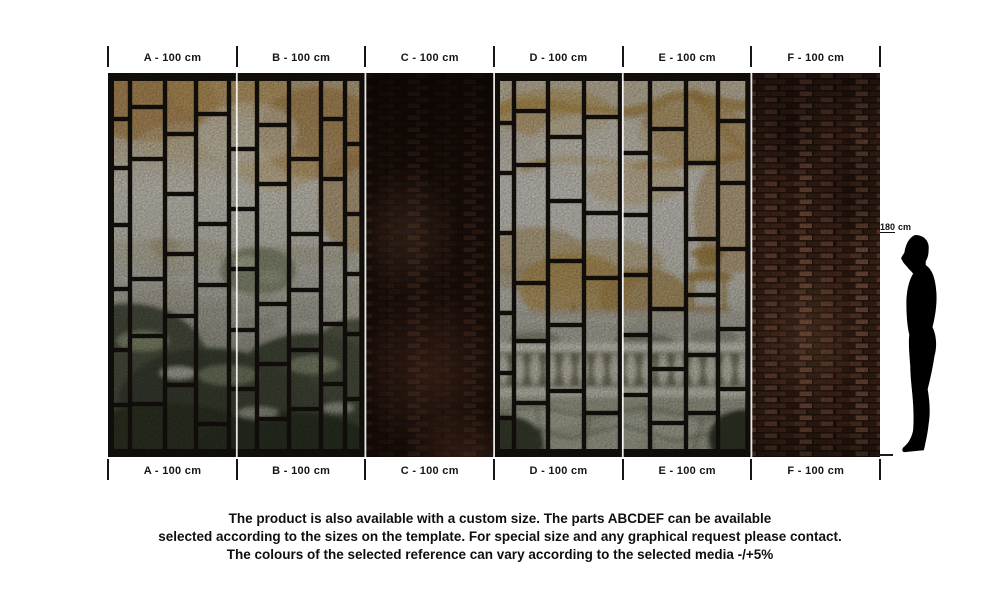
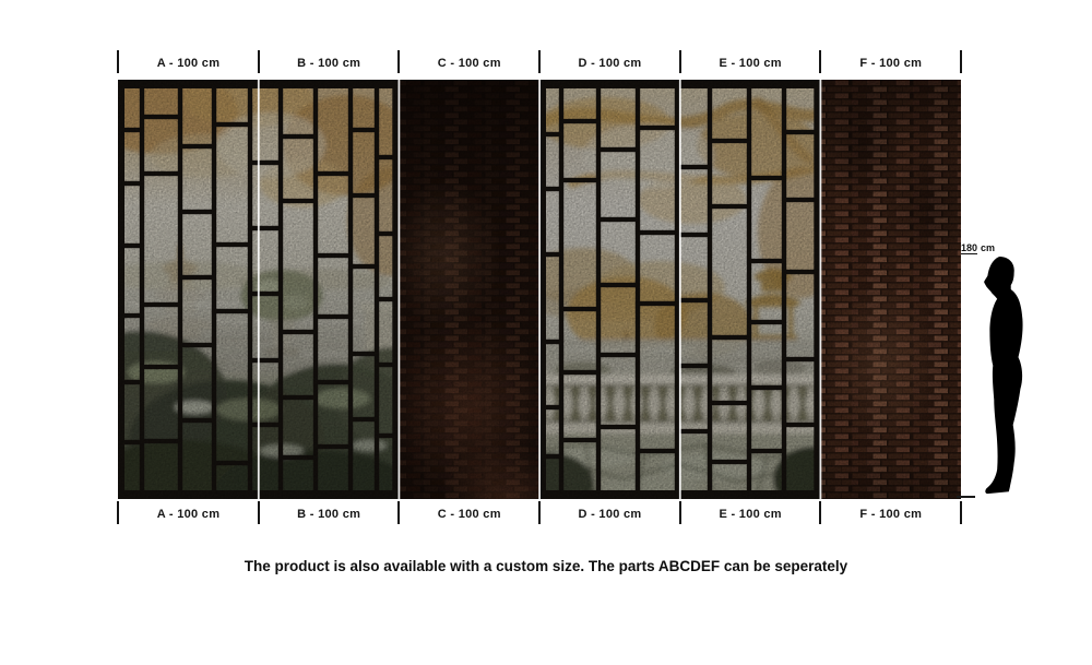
  A - 100 cm
  B - 100 cm
  C - 100 cm
  D - 100 cm
  E - 100 cm
  F - 100 cm
  180 cm
  A - 100 cm
  B - 100 cm
  C - 100 cm
  D - 100 cm
  E - 100 cm
  F - 100 cm
- The product is also available with a custom size. The parts ABCDEF can be available
+ The product is also available with a custom size. The parts ABCDEF can be seperately
- selected according to the sizes on the template. For special size and any graphical request please contact.
- The colours of the selected reference can vary according to the selected media -/+5%
